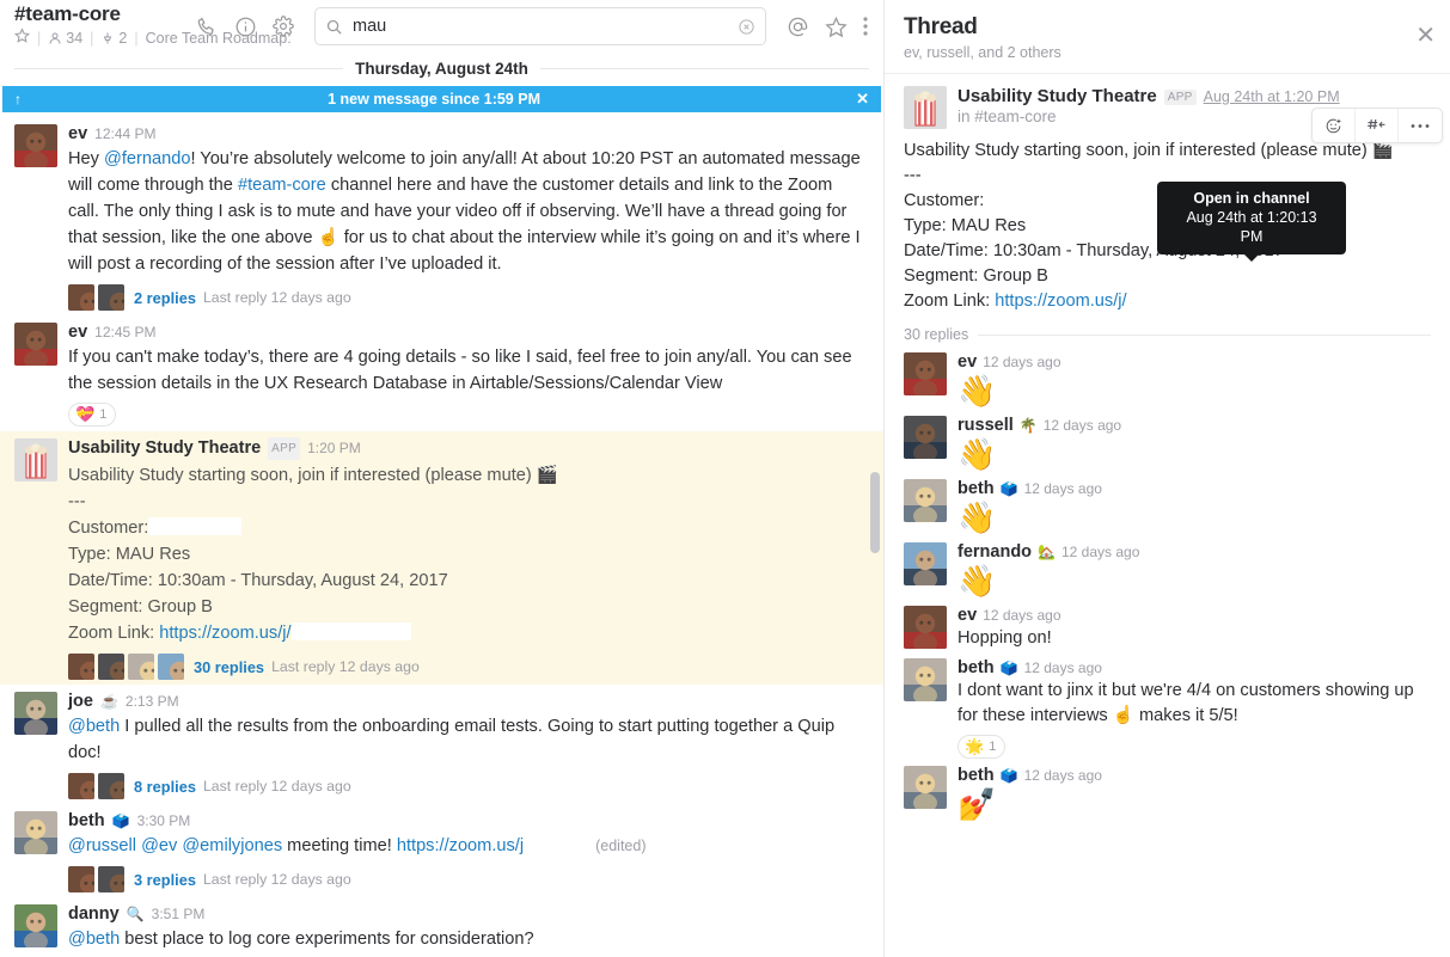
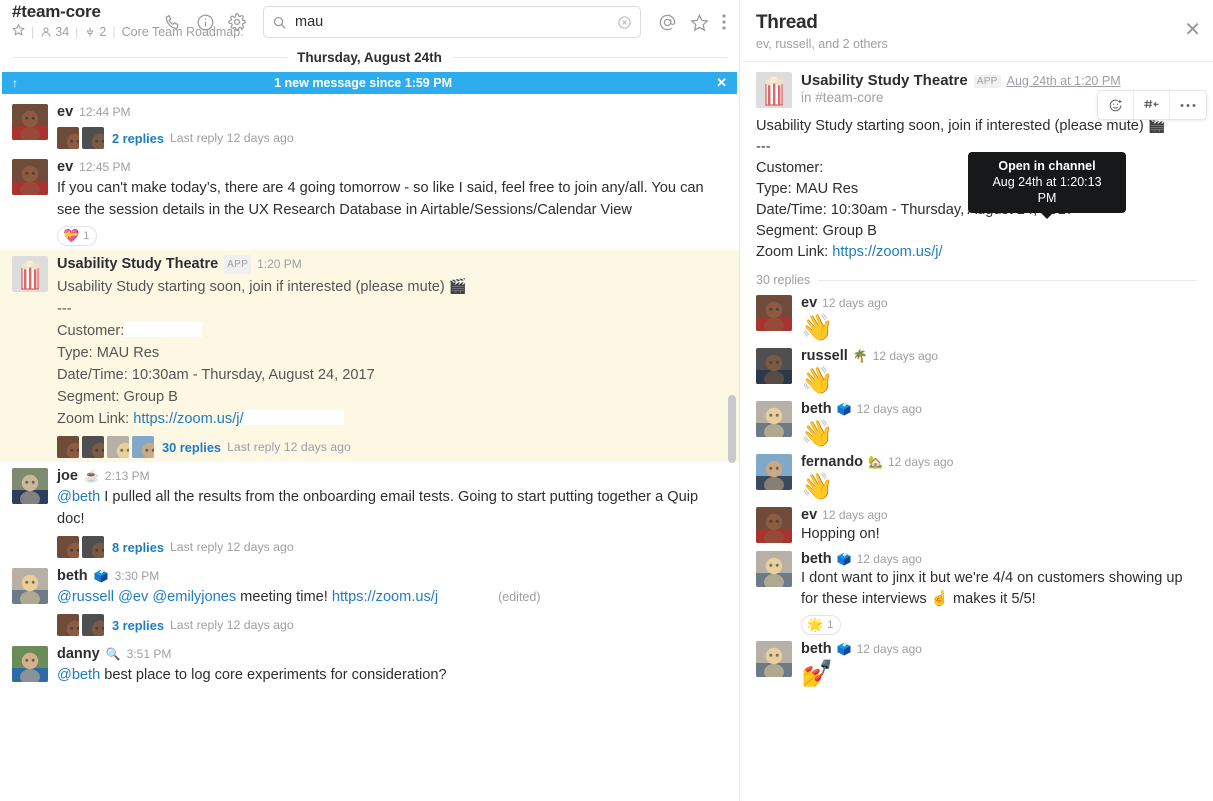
  #team-core
  |
  34
  |
  2
  Core Team Roadmap:
  mau
  Thursday, August 24th
  ↑
  1 new message since 1:59 PM
  ✕
  ev
  12:44 PM
- Hey @fernando! You’re absolutely welcome to join any/all! At about 10:20 PST an automated message will come through the #team-core channel here and have the customer details and link to the Zoom call. The only thing I ask is to mute and have your video off if observing. We’ll have a thread going for that session, like the one above ☝️ for us to chat about the interview while it’s going on and it’s where I will post a recording of the session after I’ve uploaded it.
  2 replies
  Last reply 12 days ago
  ev
  12:45 PM
- If you can't make today’s, there are 4 going details - so like I said, feel free to join any/all. You can see the session details in the UX Research Database in Airtable/Sessions/Calendar View
+ If you can't make today’s, there are 4 going tomorrow - so like I said, feel free to join any/all. You can see the session details in the UX Research Database in Airtable/Sessions/Calendar View
  💝
  1
  Usability Study Theatre
  APP
  1:20 PM
  Usability Study starting soon, join if interested (please mute) 🎬
  ---
  Customer:
  Type: MAU Res
  Date/Time: 10:30am - Thursday, August 24, 2017
  Segment: Group B
  Zoom Link: https://zoom.us/j/
  30 replies
  Last reply 12 days ago
  joe
  ☕
  2:13 PM
  @beth I pulled all the results from the onboarding email tests. Going to start putting together a Quip doc!
  8 replies
  Last reply 12 days ago
  beth
  🗳️
  3:30 PM
  @russell @ev @emilyjones meeting time! https://zoom.us/j (edited)
  3 replies
  Last reply 12 days ago
  danny
  🔍
  3:51 PM
  @beth best place to log core experiments for consideration?
  Thread
  ev, russell, and 2 others
  ✕
  Usability Study Theatre
  APP
  Aug 24th at 1:20 PM
  in #team-core
  Open in channel
  Aug 24th at 1:20:13 PM
  Usability Study starting soon, join if interested (please mute) 🎬
  ---
  Customer:
  Type: MAU Res
  Segment: Group B
  Zoom Link: https://zoom.us/j/
  30 replies
  ev
  12 days ago
  👋
  russell
  🌴
  12 days ago
  👋
  beth
  🗳️
  12 days ago
  👋
  fernando
  🏡
  12 days ago
  👋
  ev
  12 days ago
  Hopping on!
  beth
  🗳️
  12 days ago
  I dont want to jinx it but we're 4/4 on customers showing up for these interviews ☝️ makes it 5/5!
  🌟
  1
  beth
  🗳️
  12 days ago
  💅
